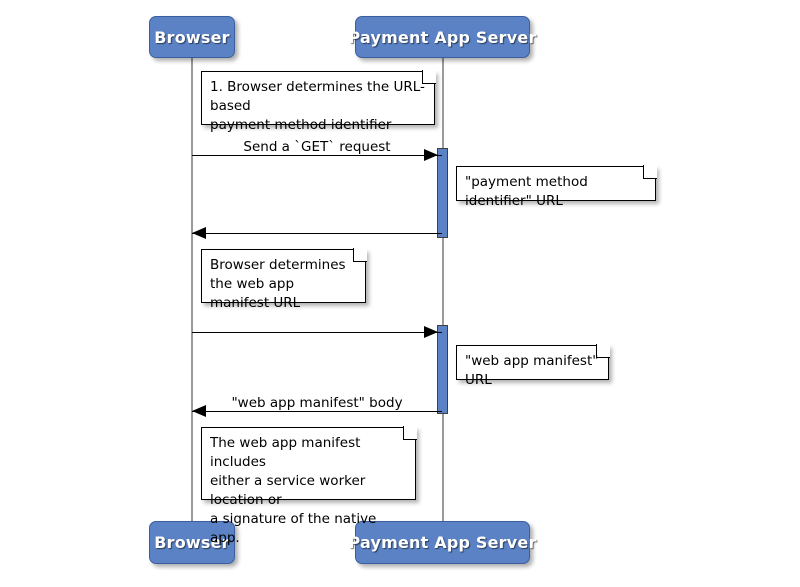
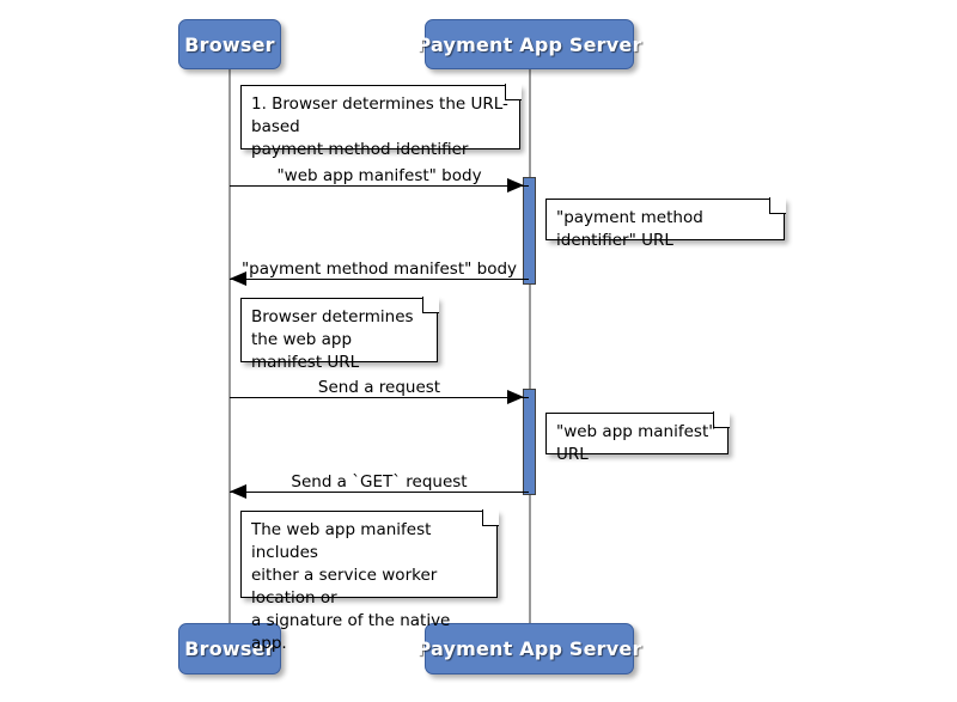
  Browser
  Payment App Server
  1. Browser determines the URL-based
  payment method identifier
- Send a `GET` request
+ "web app manifest" body
  "payment method identifier" URL
+ "payment method manifest" body
  Browser determines
  the web app manifest URL
+ Send a request
  "web app manifest" URL
- "web app manifest" body
+ Send a `GET` request
  The web app manifest includes
  either a service worker location or
  a signature of the native app.
  Browser
  Payment App Server
